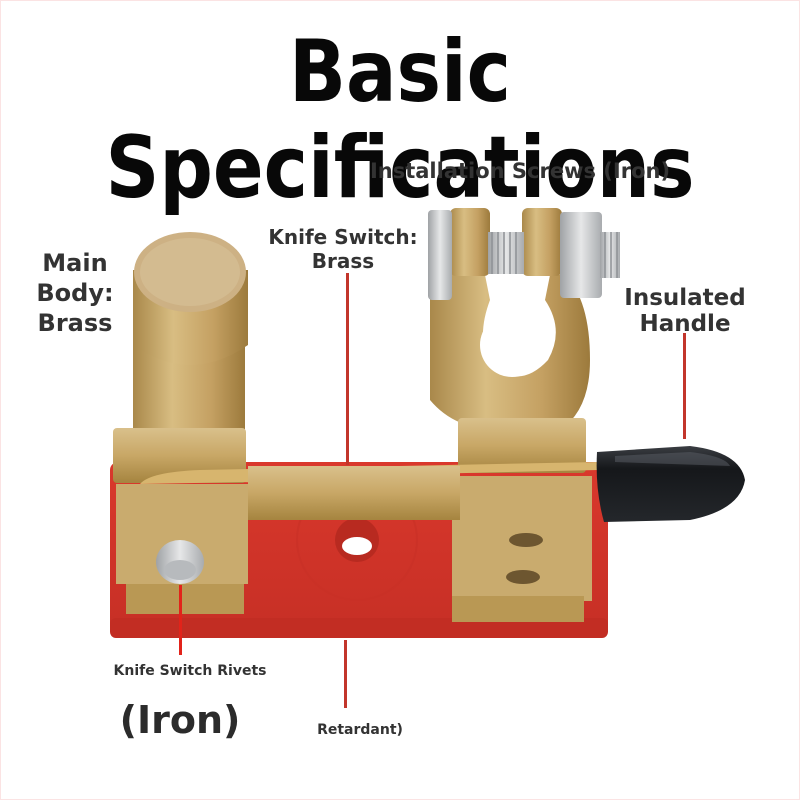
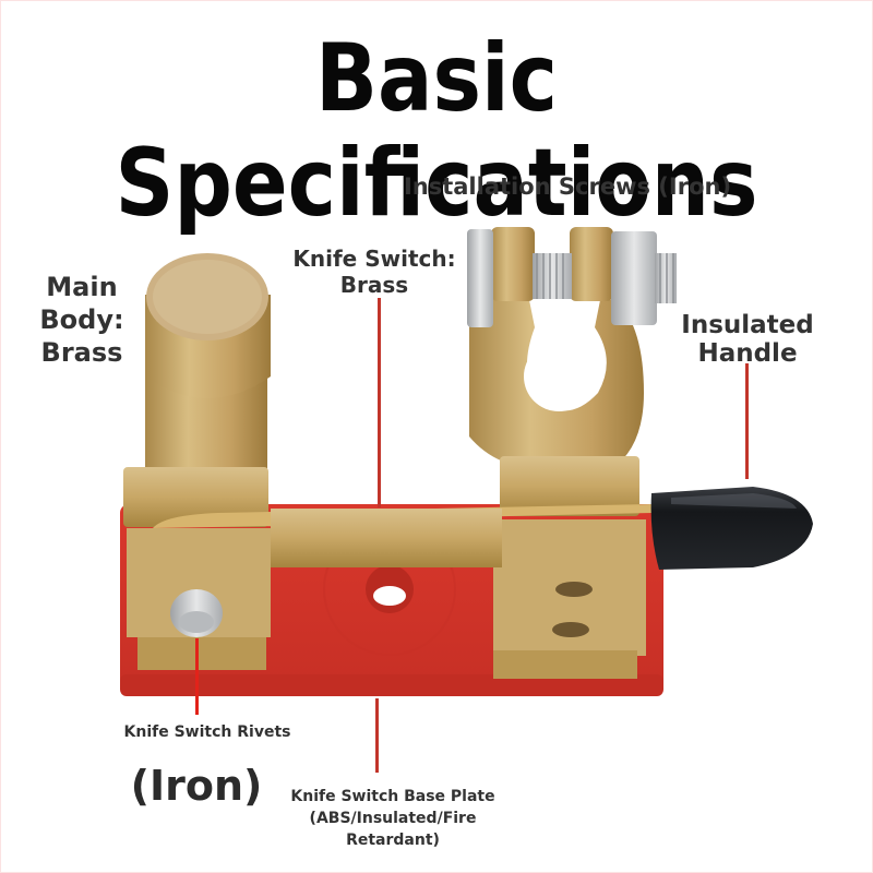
  Basic Specifications
  Installation Screws (Iron)
  Knife Switch:
  Brass
  Main
  Body:
  Brass
  Insulated
  Handle
  Knife Switch Rivets
  (Iron)
+ Knife Switch Base Plate
+ (ABS/Insulated/Fire
  Retardant)
